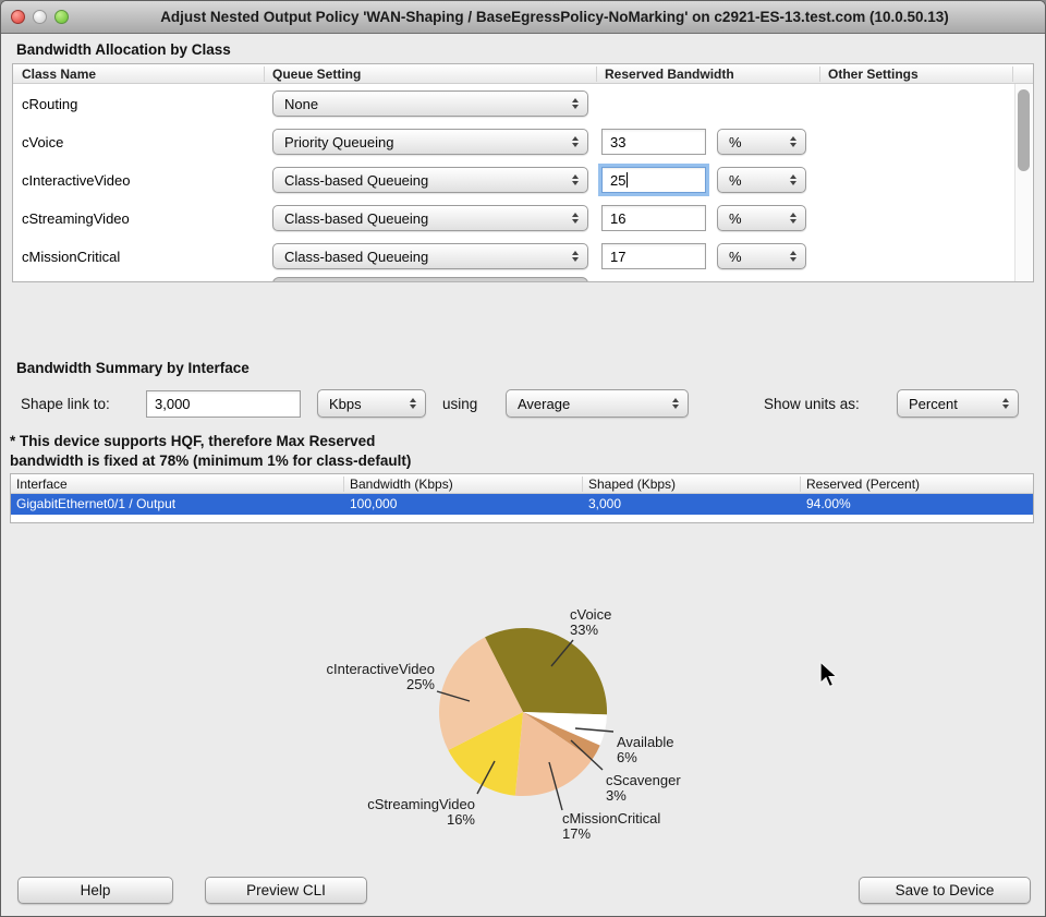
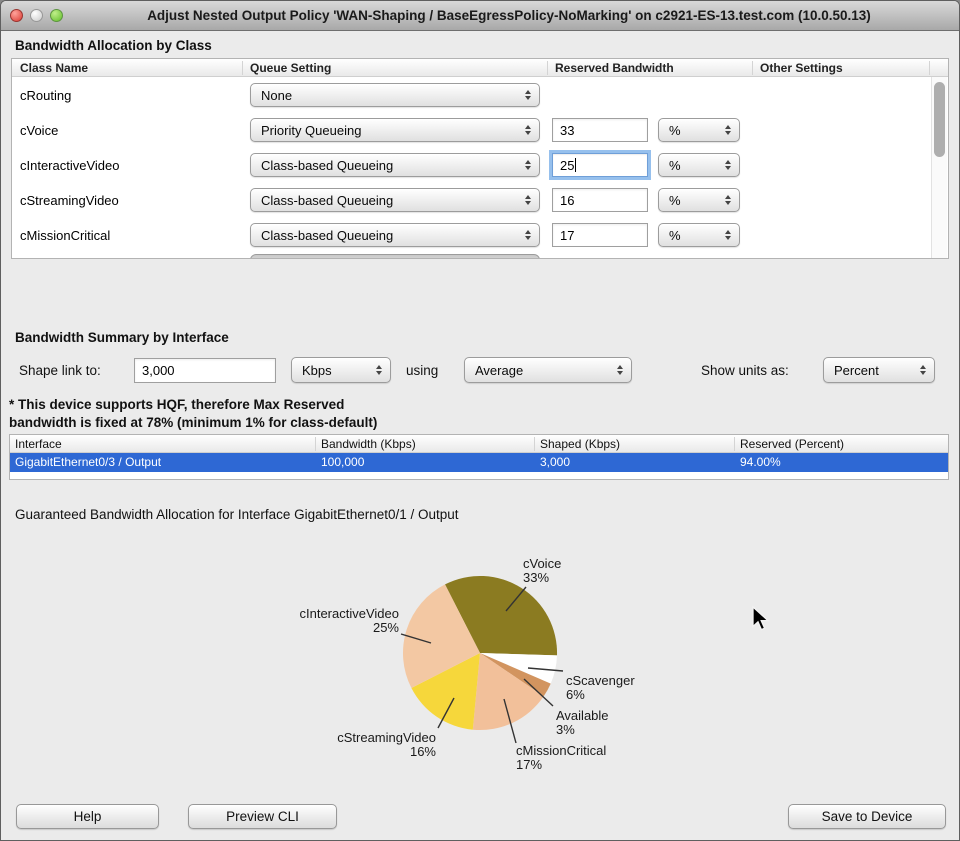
  Adjust Nested Output Policy 'WAN-Shaping / BaseEgressPolicy-NoMarking' on c2921-ES-13.test.com (10.0.50.13)
  Bandwidth Allocation by Class
  Class Name
  Queue Setting
  Reserved Bandwidth
  Other Settings
  cRouting
  None
  cVoice
  Priority Queueing
  33
  %
  cInteractiveVideo
  Class-based Queueing
  25
  %
  cStreamingVideo
  Class-based Queueing
  16
  %
  cMissionCritical
  Class-based Queueing
  17
  %
  Bandwidth Summary by Interface
  Shape link to:
  3,000
  Kbps
  using
  Average
  Show units as:
  Percent
  * This device supports HQF, therefore Max Reserved
  bandwidth is fixed at 78% (minimum 1% for class-default)
  Interface
  Bandwidth (Kbps)
  Shaped (Kbps)
  Reserved (Percent)
- GigabitEthernet0/1 / Output
+ GigabitEthernet0/3 / Output
  100,000
  3,000
  94.00%
+ Guaranteed Bandwidth Allocation for Interface GigabitEthernet0/1 / Output
  cVoice
  33%
  cInteractiveVideo
  25%
  cStreamingVideo
  16%
  cMissionCritical
  17%
- cScavenger
+ Available
  3%
- Available
+ cScavenger
  6%
  Help
  Preview CLI
  Save to Device
